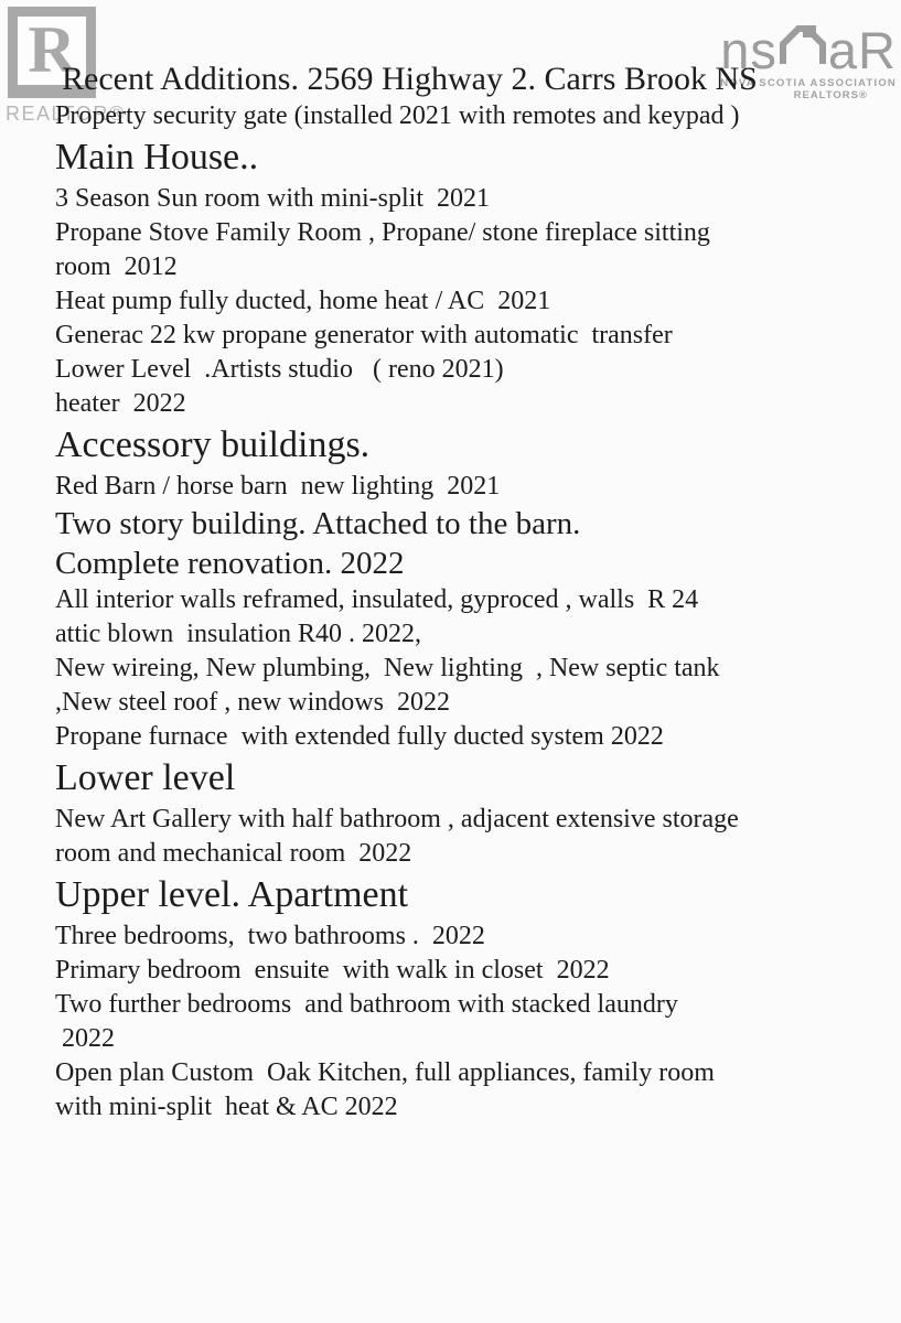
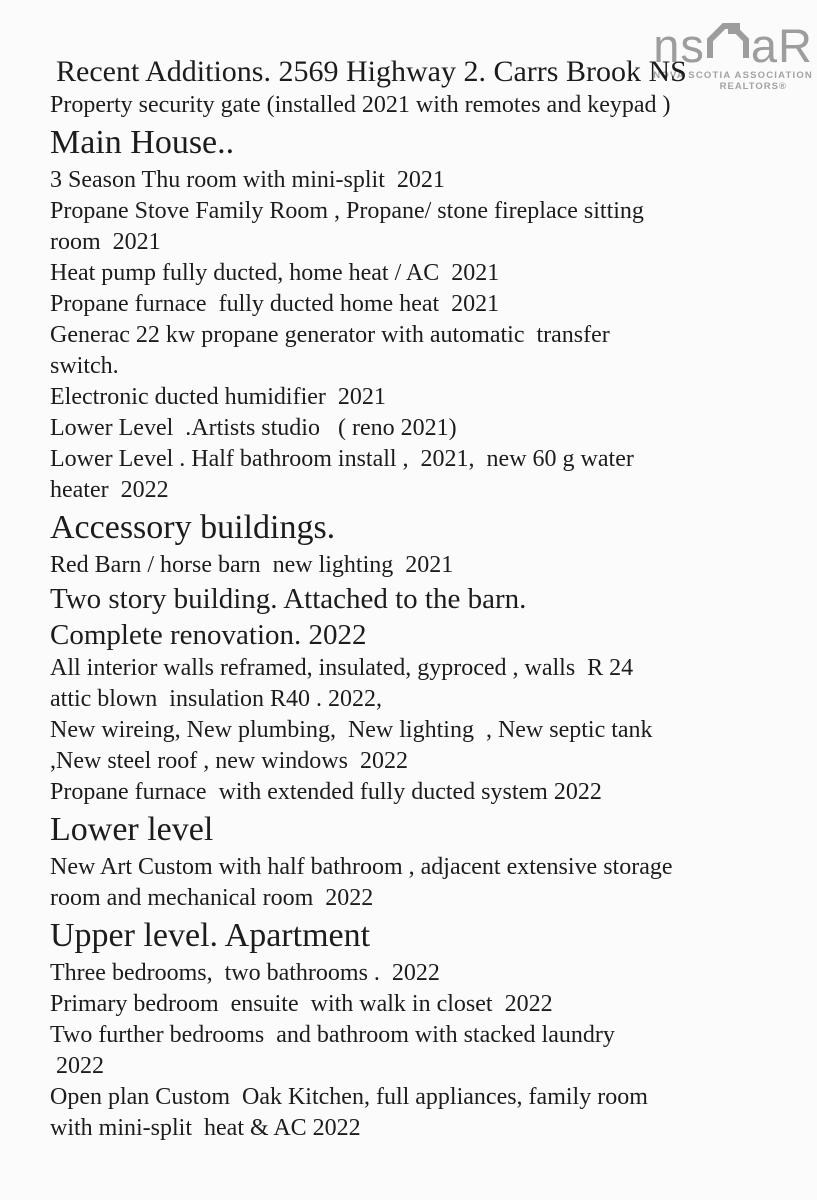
- R
- REALTOR®
  ns
  aR
  NOVA SCOTIA ASSOCIATION
  REALTORS®
  Recent Additions. 2569 Highway 2. Carrs Brook NS
  Property security gate (installed 2021 with remotes and keypad )
  Main House..
- 3 Season Sun room with mini-split 2021
+ 3 Season Thu room with mini-split 2021
  Propane Stove Family Room , Propane/ stone fireplace sitting
- room 2012
+ room 2021
  Heat pump fully ducted, home heat / AC 2021
+ Propane furnace fully ducted home heat 2021
  Generac 22 kw propane generator with automatic transfer
+ switch.
+ Electronic ducted humidifier 2021
  Lower Level .Artists studio ( reno 2021)
+ Lower Level . Half bathroom install , 2021, new 60 g water
  heater 2022
  Accessory buildings.
  Red Barn / horse barn new lighting 2021
  Two story building. Attached to the barn.
  Complete renovation. 2022
  All interior walls reframed, insulated, gyproced , walls R 24
  attic blown insulation R40 . 2022,
  New wireing, New plumbing, New lighting , New septic tank
  ,New steel roof , new windows 2022
  Propane furnace with extended fully ducted system 2022
  Lower level
- New Art Gallery with half bathroom , adjacent extensive storage
+ New Art Custom with half bathroom , adjacent extensive storage
  room and mechanical room 2022
  Upper level. Apartment
  Three bedrooms, two bathrooms . 2022
  Primary bedroom ensuite with walk in closet 2022
  Two further bedrooms and bathroom with stacked laundry
  2022
  Open plan Custom Oak Kitchen, full appliances, family room
  with mini-split heat & AC 2022
